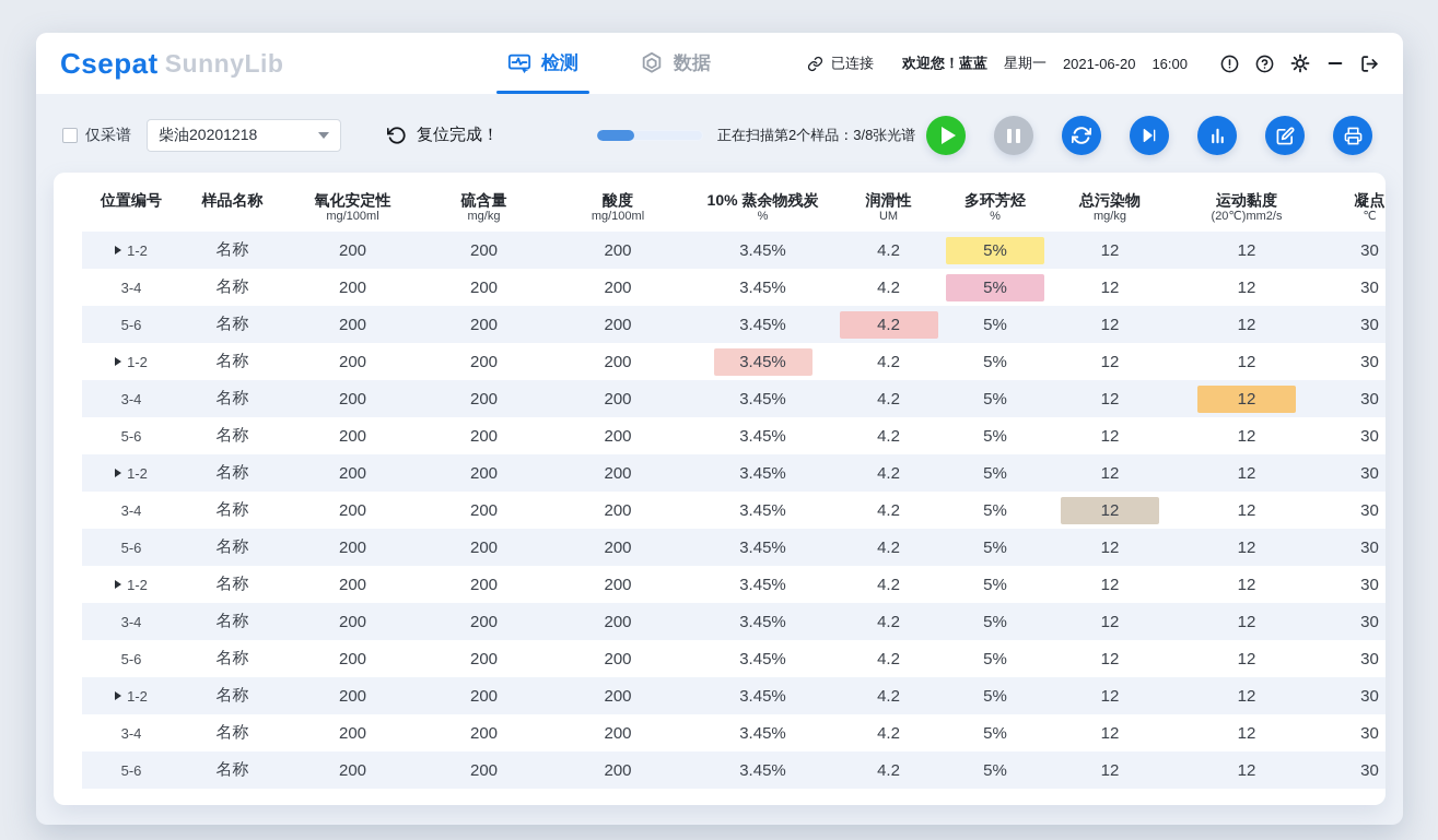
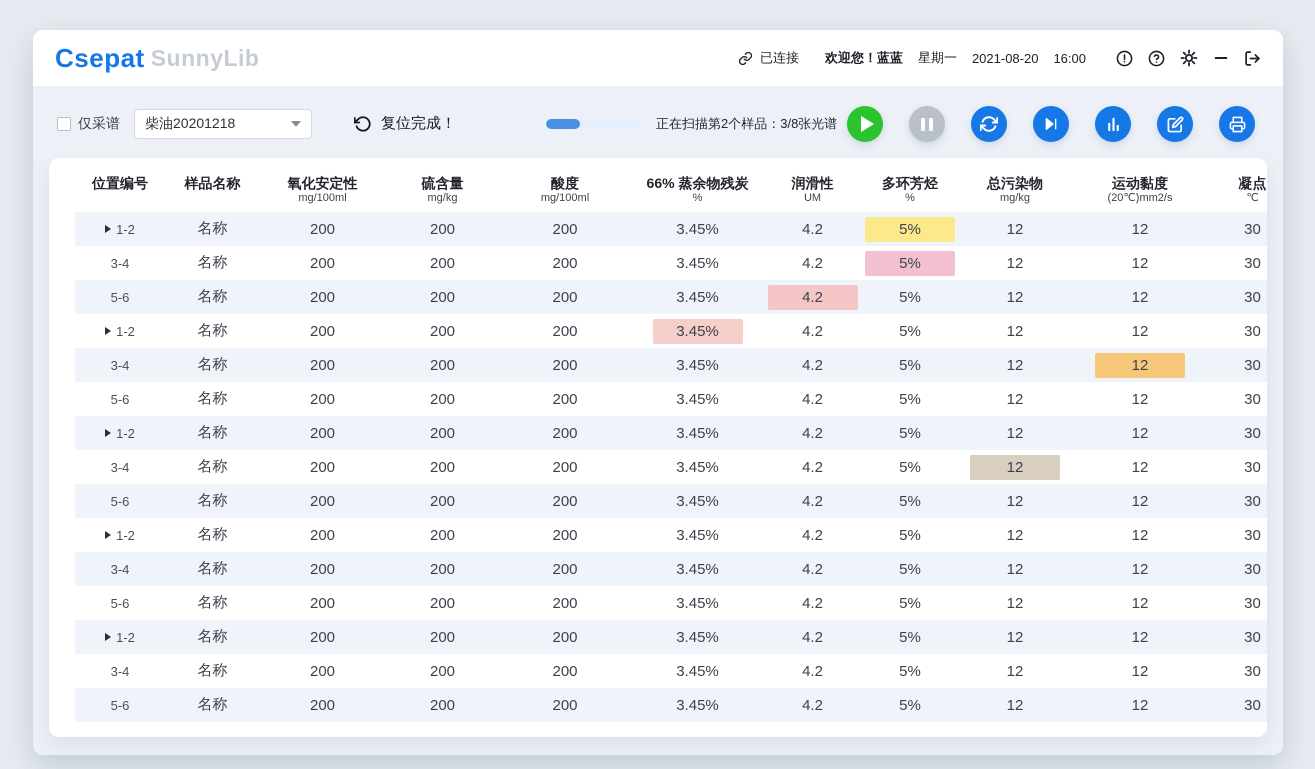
  Csepat
  SunnyLib
- 检测
- 数据
  已连接
  欢迎您！蓝蓝
  星期一
- 2021-06-20
+ 2021-08-20
  16:00
  仅采谱
  柴油20201218
  复位完成！
  正在扫描第2个样品：3/8张光谱
- 位置编号	样品名称	氧化安定性mg/100ml	硫含量mg/kg	酸度mg/100ml	10% 蒸余物残炭%	润滑性UM	多环芳烃%	总污染物mg/kg	运动黏度(20℃)mm2/s	凝点℃
+ 位置编号	样品名称	氧化安定性mg/100ml	硫含量mg/kg	酸度mg/100ml	66% 蒸余物残炭%	润滑性UM	多环芳烃%	总污染物mg/kg	运动黏度(20℃)mm2/s	凝点℃
  1-2	名称	200	200	200	3.45%	4.2	5%	12	12	30
  3-4	名称	200	200	200	3.45%	4.2	5%	12	12	30
  5-6	名称	200	200	200	3.45%	4.2	5%	12	12	30
  1-2	名称	200	200	200	3.45%	4.2	5%	12	12	30
  3-4	名称	200	200	200	3.45%	4.2	5%	12	12	30
  5-6	名称	200	200	200	3.45%	4.2	5%	12	12	30
  1-2	名称	200	200	200	3.45%	4.2	5%	12	12	30
  3-4	名称	200	200	200	3.45%	4.2	5%	12	12	30
  5-6	名称	200	200	200	3.45%	4.2	5%	12	12	30
  1-2	名称	200	200	200	3.45%	4.2	5%	12	12	30
  3-4	名称	200	200	200	3.45%	4.2	5%	12	12	30
  5-6	名称	200	200	200	3.45%	4.2	5%	12	12	30
  1-2	名称	200	200	200	3.45%	4.2	5%	12	12	30
  3-4	名称	200	200	200	3.45%	4.2	5%	12	12	30
  5-6	名称	200	200	200	3.45%	4.2	5%	12	12	30
